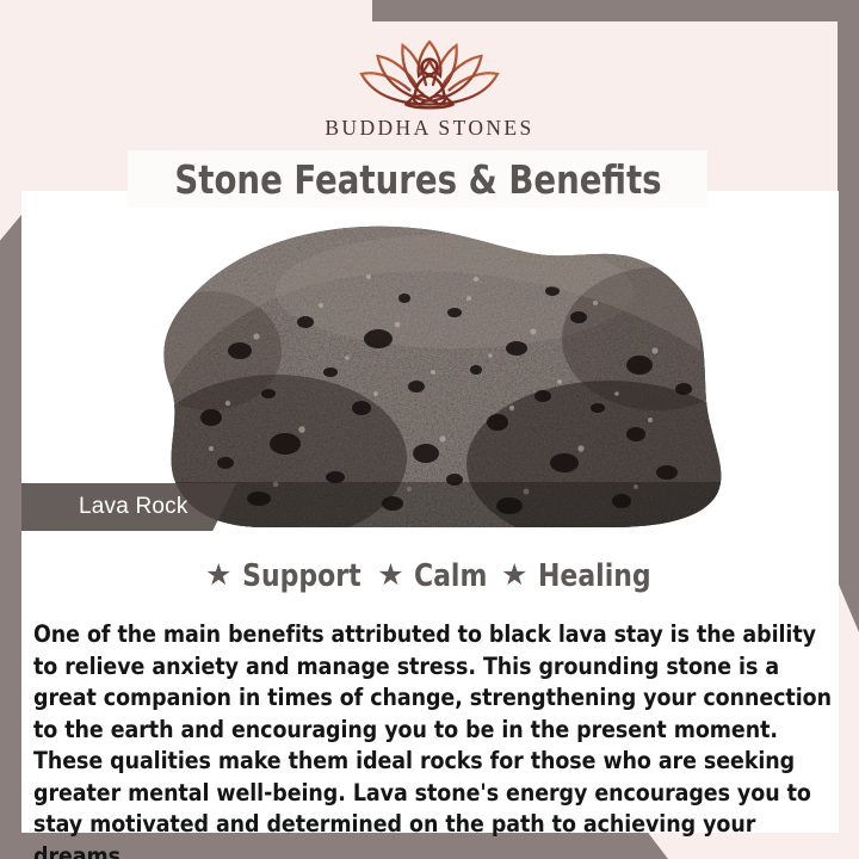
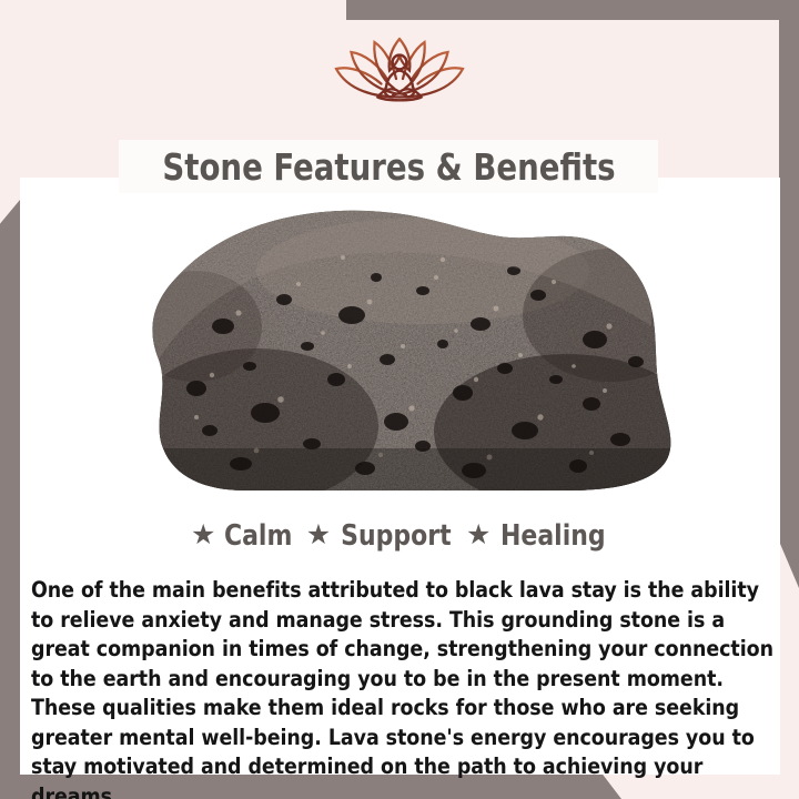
- BUDDHA STONES
  Stone Features & Benefits
- Lava Rock
  ★
- Support
+ Calm
  ★
- Calm
+ Support
  ★
  Healing
  One of the main benefits attributed to black lava stay is the ability to relieve anxiety and manage stress. This grounding stone is a great companion in times of change, strengthening your connection to the earth and encouraging you to be in the present moment. These qualities make them ideal rocks for those who are seeking greater mental well-being. Lava stone's energy encourages you to stay motivated and determined on the path to achieving your dreams.
